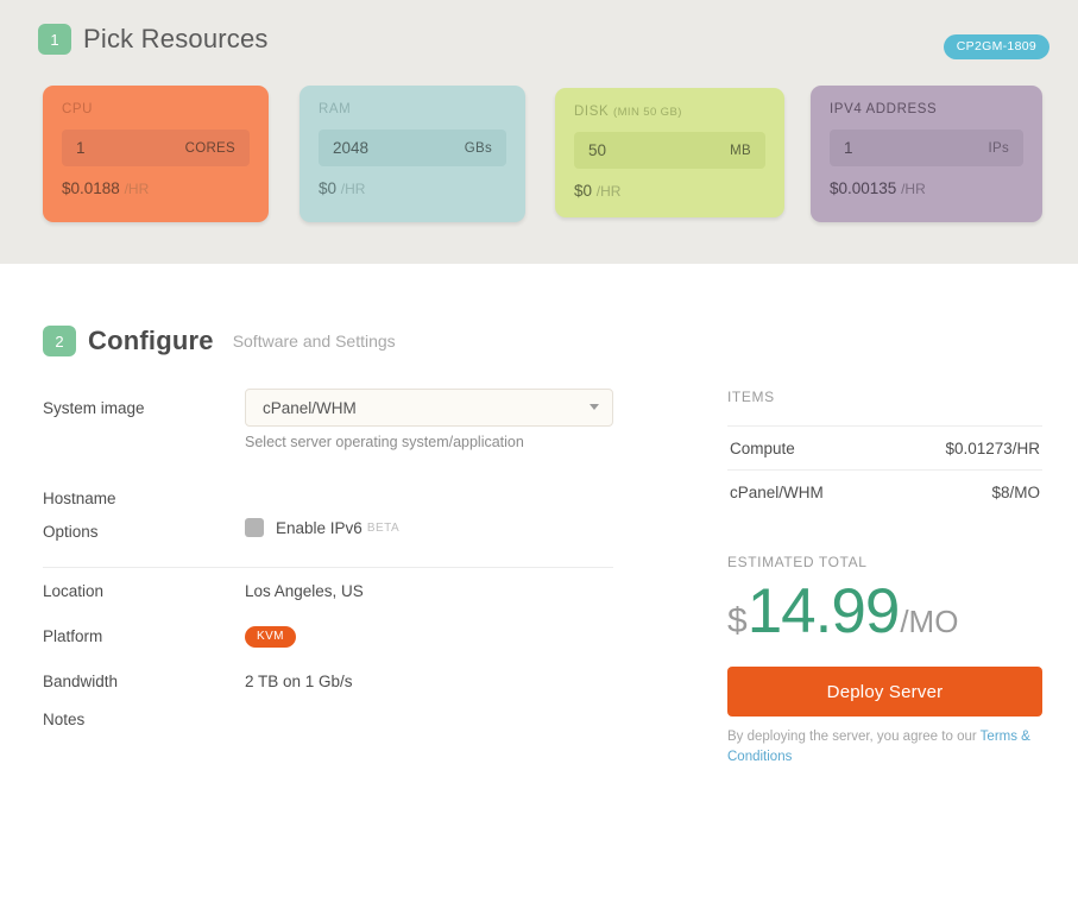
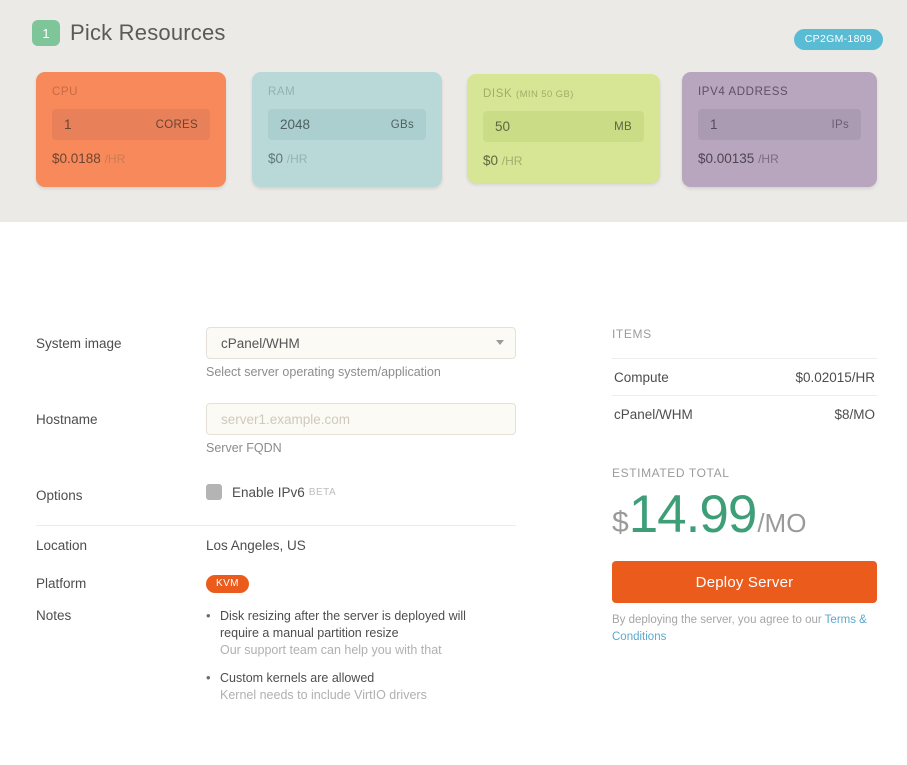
  1
  Pick Resources
  CP2GM-1809
  CPU
  1
  CORES
  $0.0188 /HR
  RAM
  2048
  GBs
  $0 /HR
  DISK (MIN 50 GB)
  50
  MB
  $0 /HR
  IPV4 ADDRESS
  1
  IPs
  $0.00135 /HR
- 2
- Configure
- Software and Settings
  System image
  cPanel/WHM
  Select server operating system/application
  Hostname
+ server1.example.com
+ Server FQDN
  Options
  Enable IPv6
  BETA
  Location
  Los Angeles, US
  Platform
  KVM
- Bandwidth
- 2 TB on 1 Gb/s
  Notes
+ Disk resizing after the server is deployed will require a manual partition resize
+ Our support team can help you with that
+ Custom kernels are allowed
+ Kernel needs to include VirtIO drivers
  ITEMS
  Compute
- $0.01273/HR
+ $0.02015/HR
  cPanel/WHM
  $8/MO
  ESTIMATED TOTAL
  $
  14.99
  /MO
  Deploy Server
  By deploying the server, you agree to our Terms & Conditions
